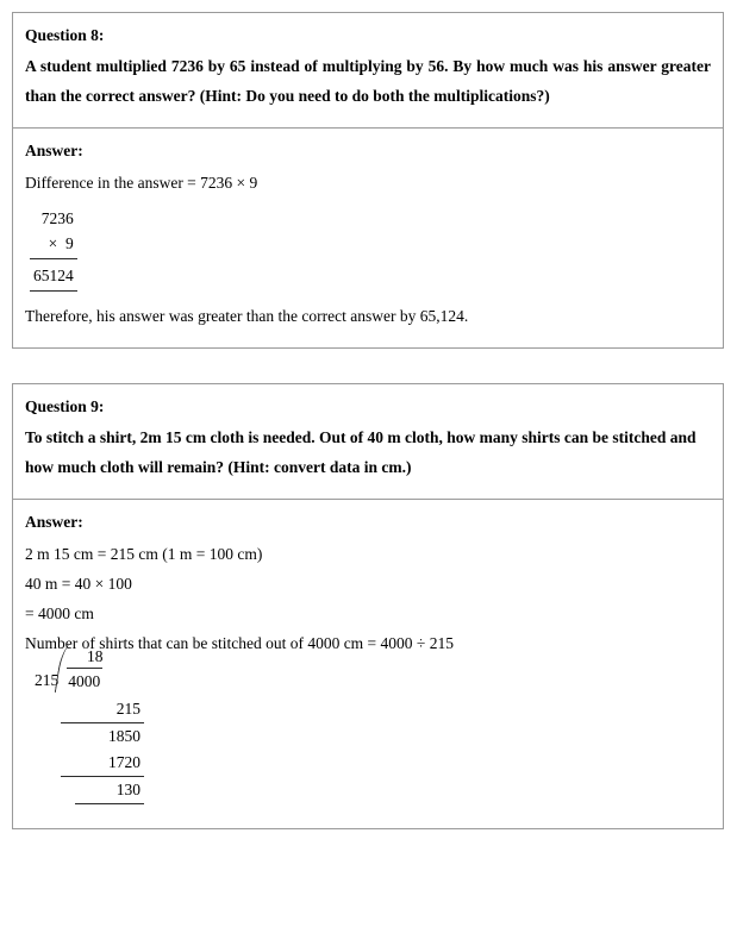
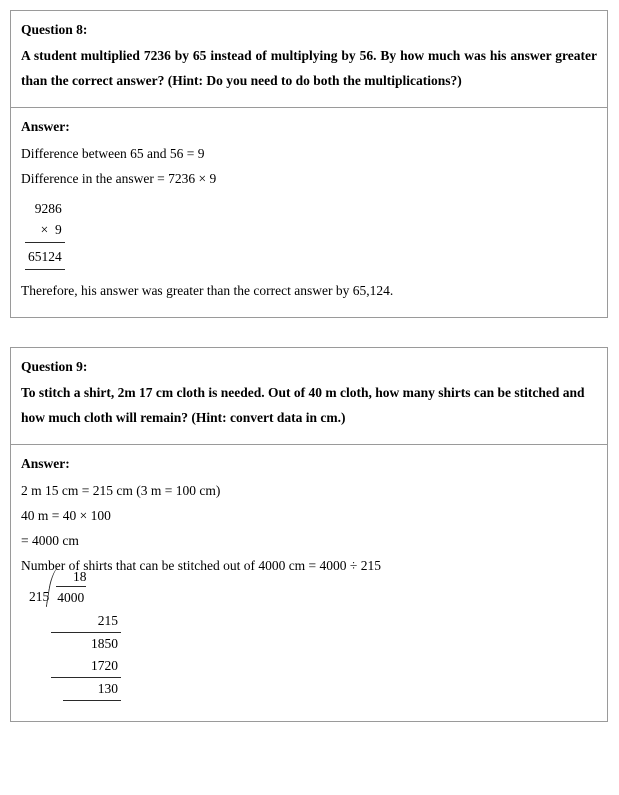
  Question 8:
  A student multiplied 7236 by 65 instead of multiplying by 56. By how much was his answer greater than the correct answer? (Hint: Do you need to do both the multiplications?)
  Answer:
+ Difference between 65 and 56 = 9
  Difference in the answer = 7236 × 9
- 7236
+ 9286
  × 9
  65124
  Therefore, his answer was greater than the correct answer by 65,124.
  Question 9:
- To stitch a shirt, 2m 15 cm cloth is needed. Out of 40 m cloth, how many shirts can be stitched and how much cloth will remain? (Hint: convert data in cm.)
+ To stitch a shirt, 2m 17 cm cloth is needed. Out of 40 m cloth, how many shirts can be stitched and how much cloth will remain? (Hint: convert data in cm.)
  Answer:
- 2 m 15 cm = 215 cm (1 m = 100 cm)
+ 2 m 15 cm = 215 cm (3 m = 100 cm)
  40 m = 40 × 100
  = 4000 cm
  Number of shirts that can be stitched out of 4000 cm = 4000 ÷ 215
  18
  215
  4000
  215
  1850
  1720
  130
